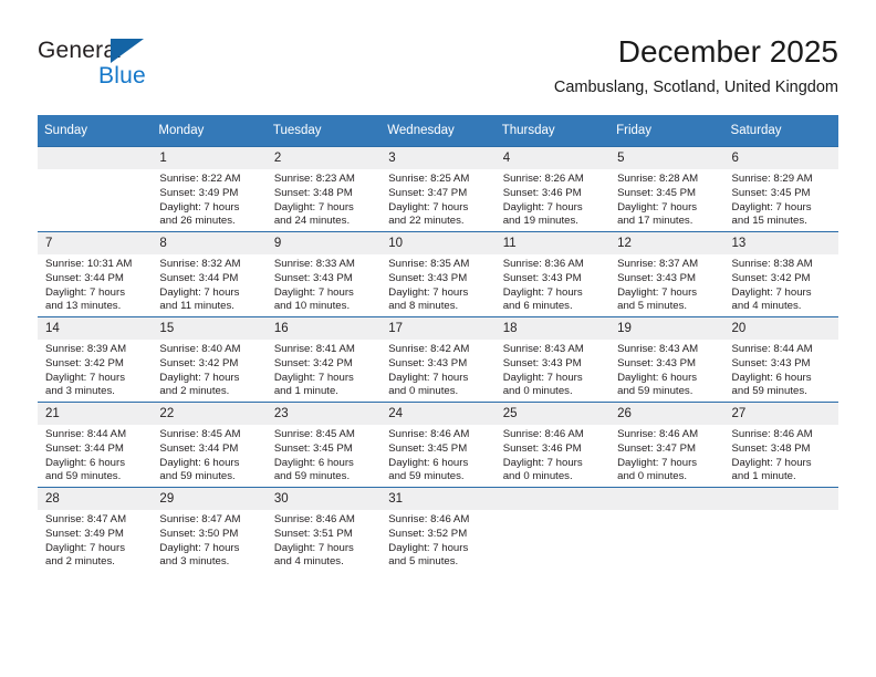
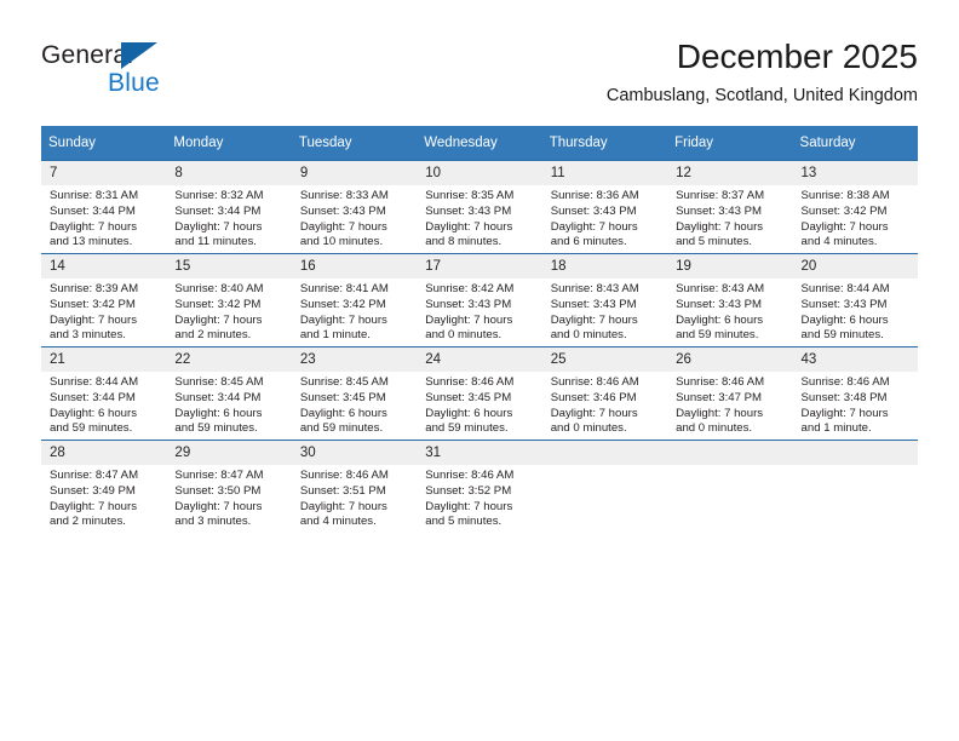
  General
  Blue
  December 2025
  Cambuslang, Scotland, United Kingdom
  Sunday	Monday	Tuesday	Wednesday	Thursday	Friday	Saturday
- 	1Sunrise: 8:22 AMSunset: 3:49 PMDaylight: 7 hoursand 26 minutes.	2Sunrise: 8:23 AMSunset: 3:48 PMDaylight: 7 hoursand 24 minutes.	3Sunrise: 8:25 AMSunset: 3:47 PMDaylight: 7 hoursand 22 minutes.	4Sunrise: 8:26 AMSunset: 3:46 PMDaylight: 7 hoursand 19 minutes.	5Sunrise: 8:28 AMSunset: 3:45 PMDaylight: 7 hoursand 17 minutes.	6Sunrise: 8:29 AMSunset: 3:45 PMDaylight: 7 hoursand 15 minutes.
- 7Sunrise: 10:31 AMSunset: 3:44 PMDaylight: 7 hoursand 13 minutes.	8Sunrise: 8:32 AMSunset: 3:44 PMDaylight: 7 hoursand 11 minutes.	9Sunrise: 8:33 AMSunset: 3:43 PMDaylight: 7 hoursand 10 minutes.	10Sunrise: 8:35 AMSunset: 3:43 PMDaylight: 7 hoursand 8 minutes.	11Sunrise: 8:36 AMSunset: 3:43 PMDaylight: 7 hoursand 6 minutes.	12Sunrise: 8:37 AMSunset: 3:43 PMDaylight: 7 hoursand 5 minutes.	13Sunrise: 8:38 AMSunset: 3:42 PMDaylight: 7 hoursand 4 minutes.
+ 7Sunrise: 8:31 AMSunset: 3:44 PMDaylight: 7 hoursand 13 minutes.	8Sunrise: 8:32 AMSunset: 3:44 PMDaylight: 7 hoursand 11 minutes.	9Sunrise: 8:33 AMSunset: 3:43 PMDaylight: 7 hoursand 10 minutes.	10Sunrise: 8:35 AMSunset: 3:43 PMDaylight: 7 hoursand 8 minutes.	11Sunrise: 8:36 AMSunset: 3:43 PMDaylight: 7 hoursand 6 minutes.	12Sunrise: 8:37 AMSunset: 3:43 PMDaylight: 7 hoursand 5 minutes.	13Sunrise: 8:38 AMSunset: 3:42 PMDaylight: 7 hoursand 4 minutes.
  14Sunrise: 8:39 AMSunset: 3:42 PMDaylight: 7 hoursand 3 minutes.	15Sunrise: 8:40 AMSunset: 3:42 PMDaylight: 7 hoursand 2 minutes.	16Sunrise: 8:41 AMSunset: 3:42 PMDaylight: 7 hoursand 1 minute.	17Sunrise: 8:42 AMSunset: 3:43 PMDaylight: 7 hoursand 0 minutes.	18Sunrise: 8:43 AMSunset: 3:43 PMDaylight: 7 hoursand 0 minutes.	19Sunrise: 8:43 AMSunset: 3:43 PMDaylight: 6 hoursand 59 minutes.	20Sunrise: 8:44 AMSunset: 3:43 PMDaylight: 6 hoursand 59 minutes.
- 21Sunrise: 8:44 AMSunset: 3:44 PMDaylight: 6 hoursand 59 minutes.	22Sunrise: 8:45 AMSunset: 3:44 PMDaylight: 6 hoursand 59 minutes.	23Sunrise: 8:45 AMSunset: 3:45 PMDaylight: 6 hoursand 59 minutes.	24Sunrise: 8:46 AMSunset: 3:45 PMDaylight: 6 hoursand 59 minutes.	25Sunrise: 8:46 AMSunset: 3:46 PMDaylight: 7 hoursand 0 minutes.	26Sunrise: 8:46 AMSunset: 3:47 PMDaylight: 7 hoursand 0 minutes.	27Sunrise: 8:46 AMSunset: 3:48 PMDaylight: 7 hoursand 1 minute.
+ 21Sunrise: 8:44 AMSunset: 3:44 PMDaylight: 6 hoursand 59 minutes.	22Sunrise: 8:45 AMSunset: 3:44 PMDaylight: 6 hoursand 59 minutes.	23Sunrise: 8:45 AMSunset: 3:45 PMDaylight: 6 hoursand 59 minutes.	24Sunrise: 8:46 AMSunset: 3:45 PMDaylight: 6 hoursand 59 minutes.	25Sunrise: 8:46 AMSunset: 3:46 PMDaylight: 7 hoursand 0 minutes.	26Sunrise: 8:46 AMSunset: 3:47 PMDaylight: 7 hoursand 0 minutes.	43Sunrise: 8:46 AMSunset: 3:48 PMDaylight: 7 hoursand 1 minute.
  28Sunrise: 8:47 AMSunset: 3:49 PMDaylight: 7 hoursand 2 minutes.	29Sunrise: 8:47 AMSunset: 3:50 PMDaylight: 7 hoursand 3 minutes.	30Sunrise: 8:46 AMSunset: 3:51 PMDaylight: 7 hoursand 4 minutes.	31Sunrise: 8:46 AMSunset: 3:52 PMDaylight: 7 hoursand 5 minutes.
